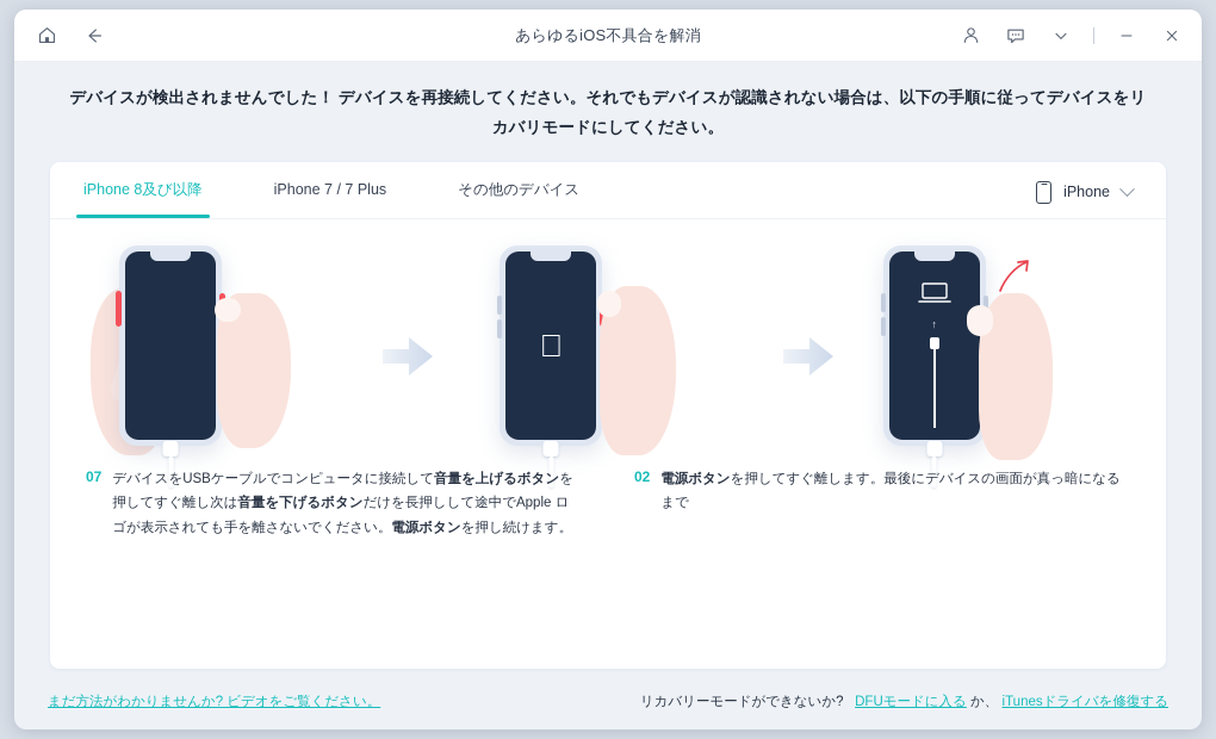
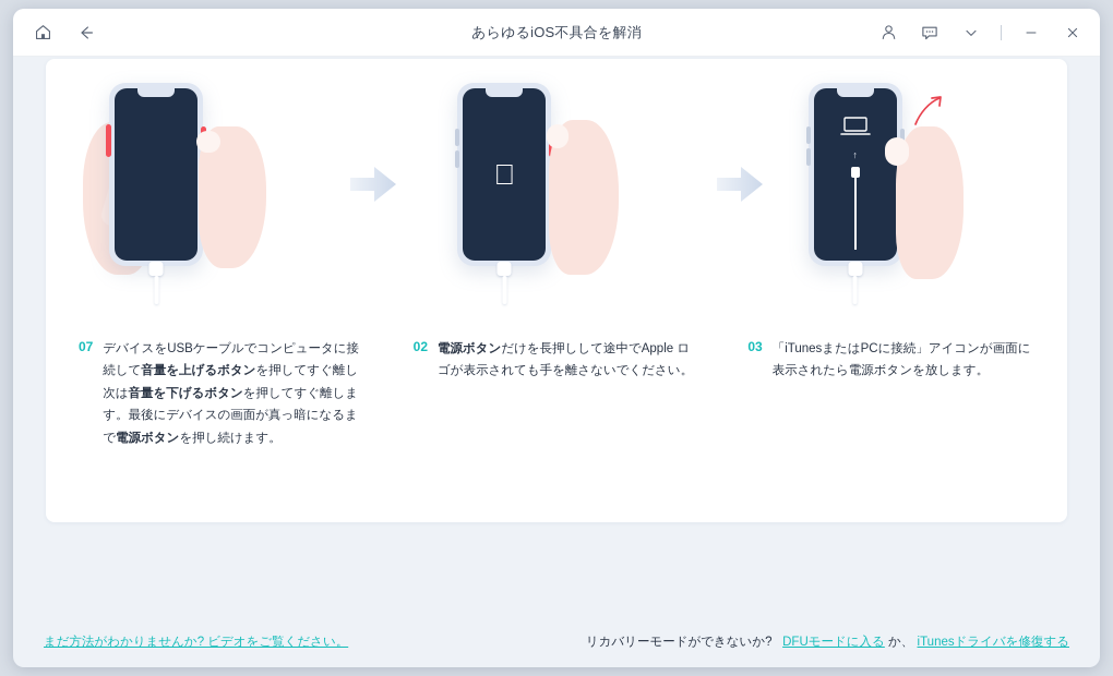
  あらゆるiOS不具合を解消
- デバイスが検出されませんでした！ デバイスを再接続してください。それでもデバイスが認識されない場合は、以下の手順に従ってデバイスをリカバリモードにしてください。
- iPhone 8及び以降
- iPhone 7 / 7 Plus
- その他のデバイス
- iPhone
  
  ↑
  07
- デバイスをUSBケーブルでコンピュータに接続して音量を上げるボタンを押してすぐ離し次は音量を下げるボタンだけを長押しして途中でApple ロゴが表示されても手を離さないでください。電源ボタンを押し続けます。
+ デバイスをUSBケーブルでコンピュータに接続して音量を上げるボタンを押してすぐ離し次は音量を下げるボタンを押してすぐ離します。最後にデバイスの画面が真っ暗になるまで電源ボタンを押し続けます。
  02
- 電源ボタンを押してすぐ離します。最後にデバイスの画面が真っ暗になるまで
+ 電源ボタンだけを長押しして途中でApple ロゴが表示されても手を離さないでください。
+ 03
+ 「iTunesまたはPCに接続」アイコンが画面に表示されたら電源ボタンを放します。
  まだ方法がわかりませんか? ビデオをご覧ください。
  リカバリーモードができないか? DFUモードに入る か、 iTunesドライバを修復する
